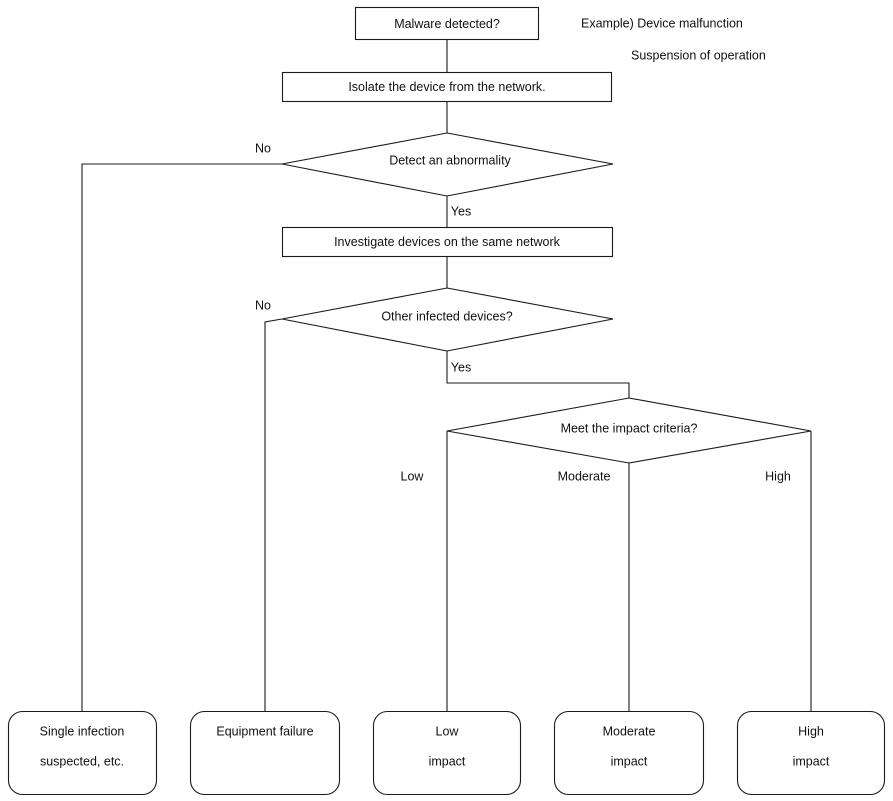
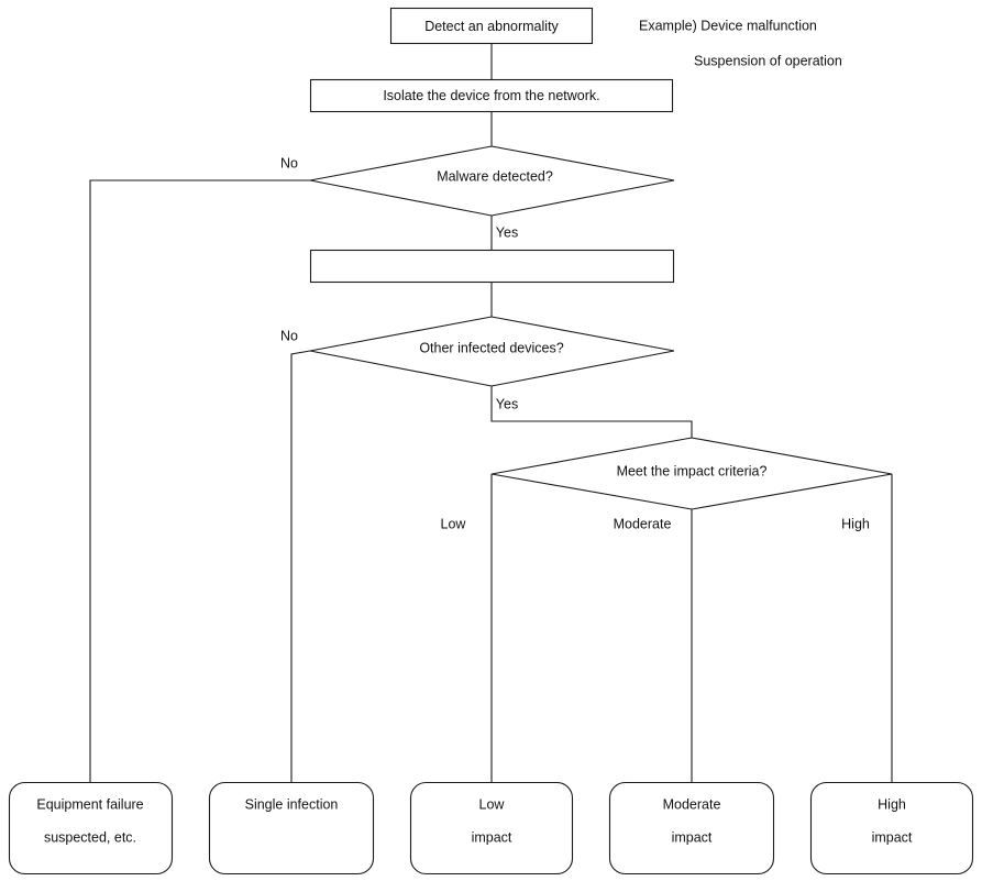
- Malware detected?
+ Detect an abnormality
  Isolate the device from the network.
- Detect an abnormality
+ Malware detected?
- Investigate devices on the same network
  Other infected devices?
  Meet the impact criteria?
- Single infection
+ Equipment failure
  suspected, etc.
- Equipment failure
+ Single infection
  Low
  impact
  Moderate
  impact
  High
  impact
  No
  Yes
  No
  Yes
  Low
  Moderate
  High
  Example) Device malfunction
  Suspension of operation
